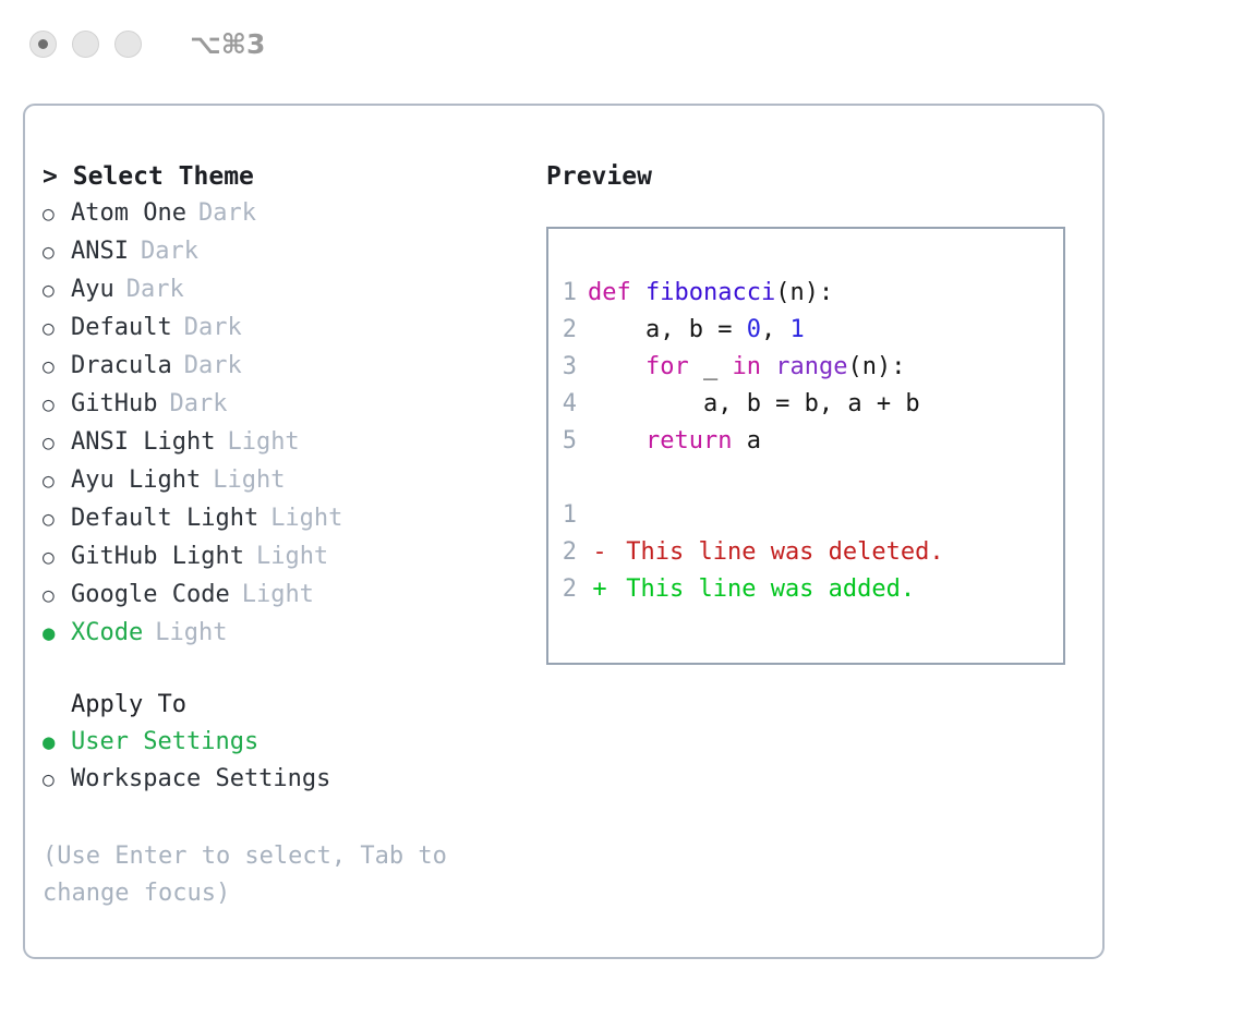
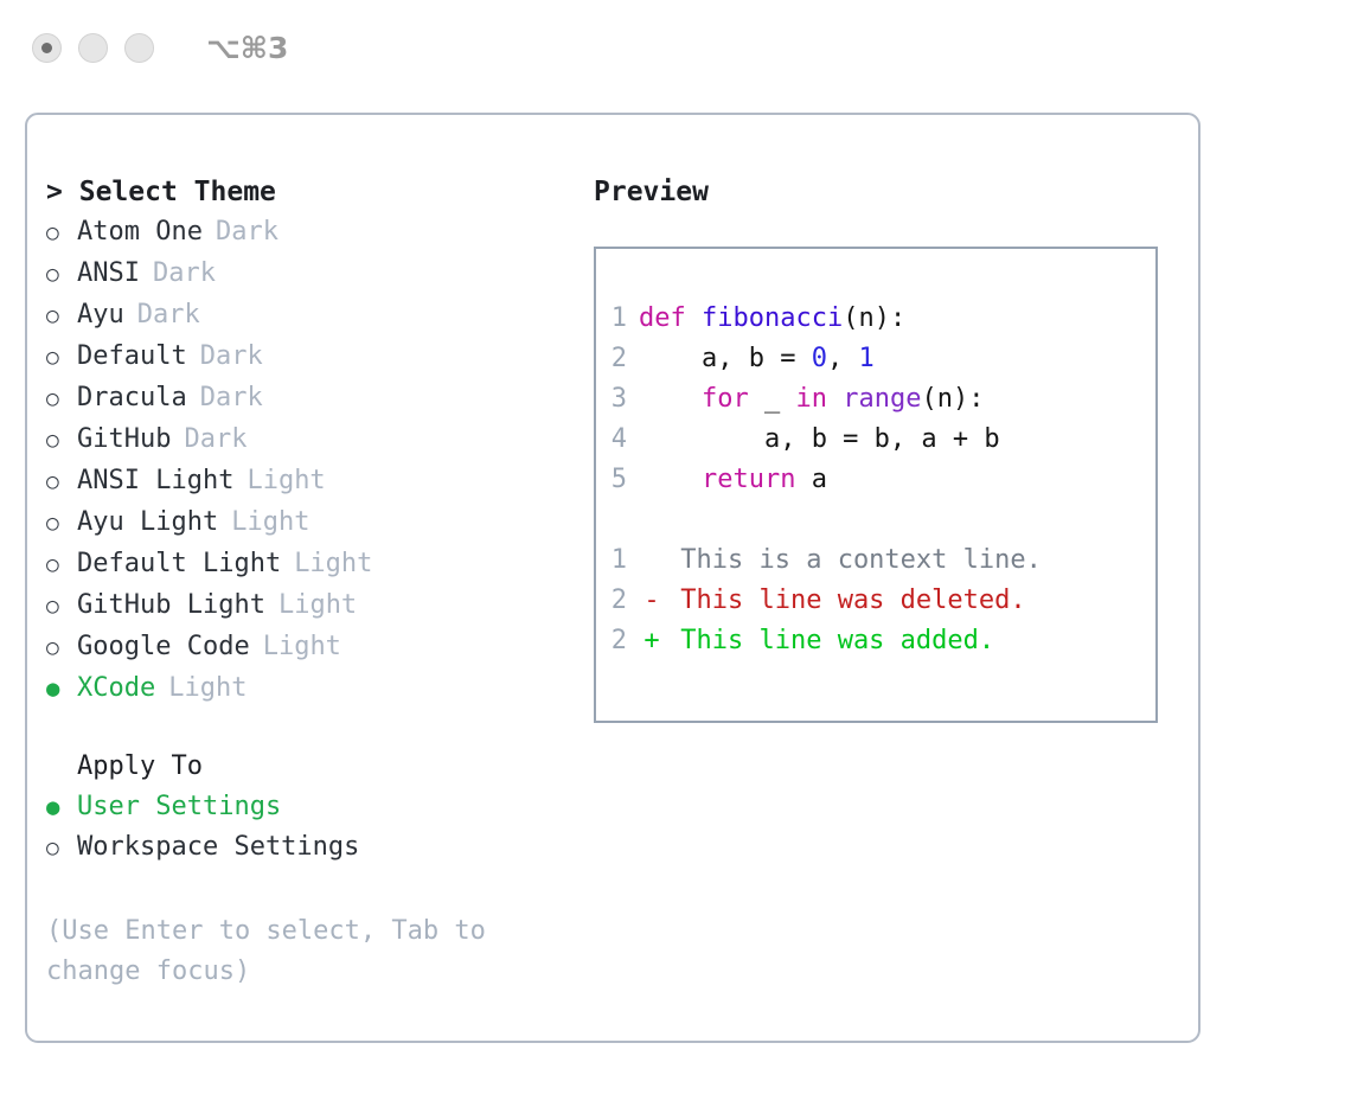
  ⌥⌘3
  > Select Theme
  ○
  Atom One
  Dark
  ○
  ANSI
  Dark
  ○
  Ayu
  Dark
  ○
  Default
  Dark
  ○
  Dracula
  Dark
  ○
  GitHub
  Dark
  ○
  ANSI Light
  Light
  ○
  Ayu Light
  Light
  ○
  Default Light
  Light
  ○
  GitHub Light
  Light
  ○
  Google Code
  Light
  ●
  XCode
  Light
  Apply To
  ●
  User Settings
  ○
  Workspace Settings
  (Use Enter to select, Tab to change focus)
  Preview
  1
  def fibonacci(n):
  2
  a, b = 0, 1
  3
  for _ in range(n):
  4
  a, b = b, a + b
  5
  return a
  1
+ This is a context line.
  2
  -
  This line was deleted.
  2
  +
  This line was added.
